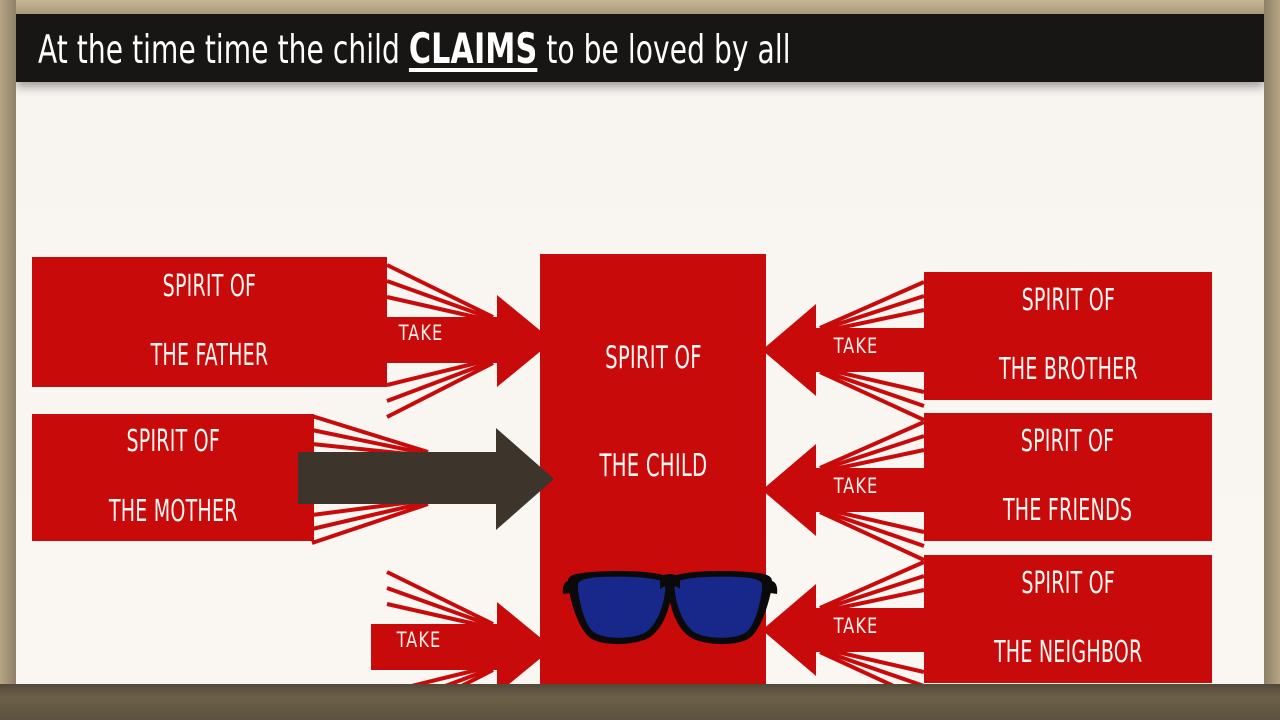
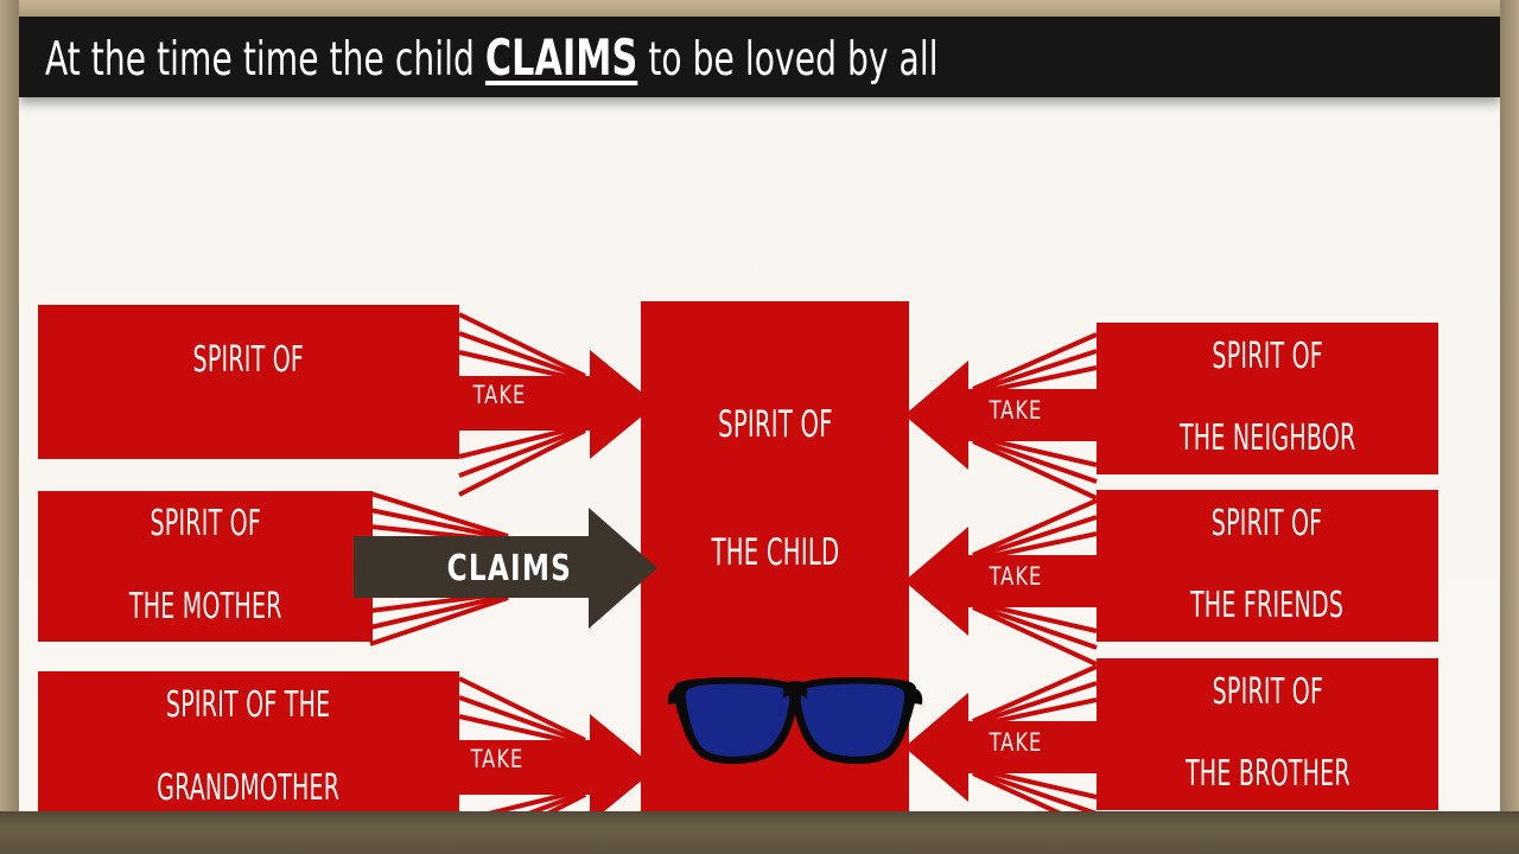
  At the time time the child CLAIMS to be loved by all
  TAKE
+ CLAIMS
  TAKE
  TAKE
  TAKE
  TAKE
  SPIRIT OF
- THE FATHER
  SPIRIT OF
  THE MOTHER
+ SPIRIT OF THE
+ GRANDMOTHER
  SPIRIT OF
  THE CHILD
  SPIRIT OF
- THE BROTHER
+ THE NEIGHBOR
  SPIRIT OF
  THE FRIENDS
  SPIRIT OF
- THE NEIGHBOR
+ THE BROTHER
